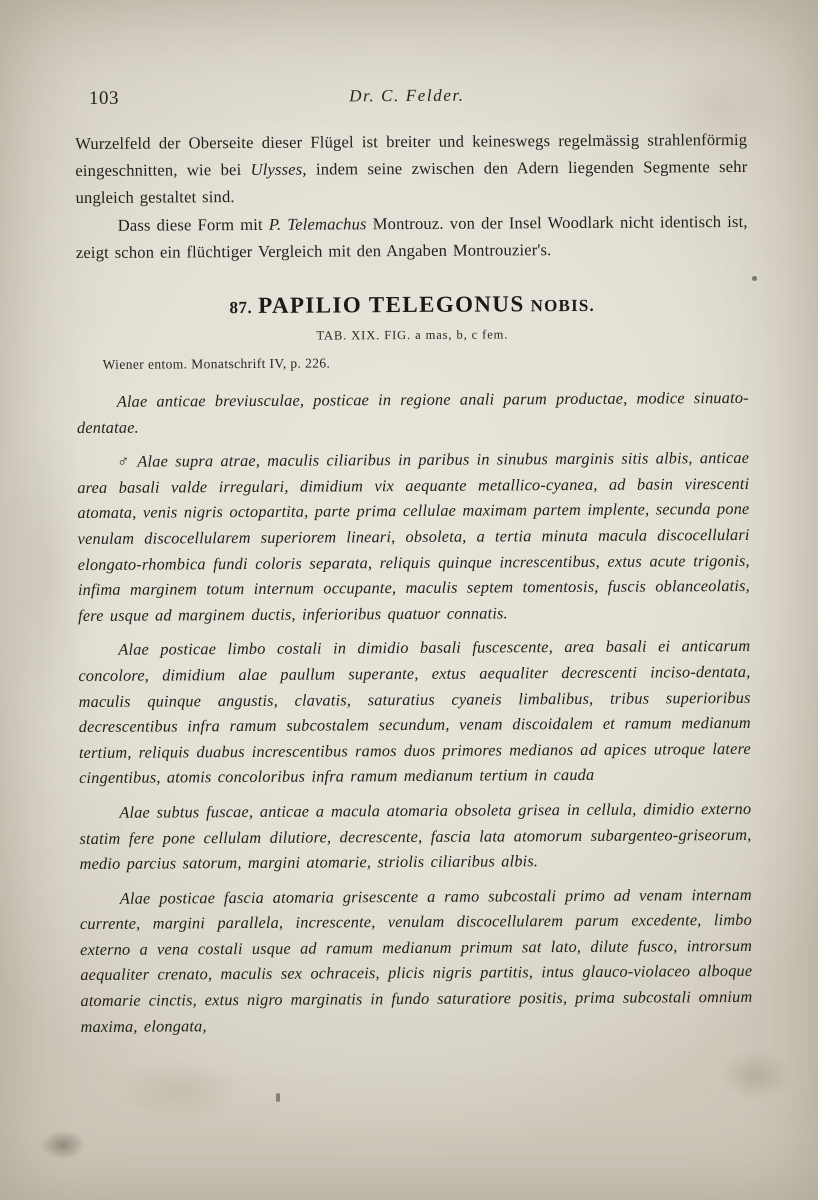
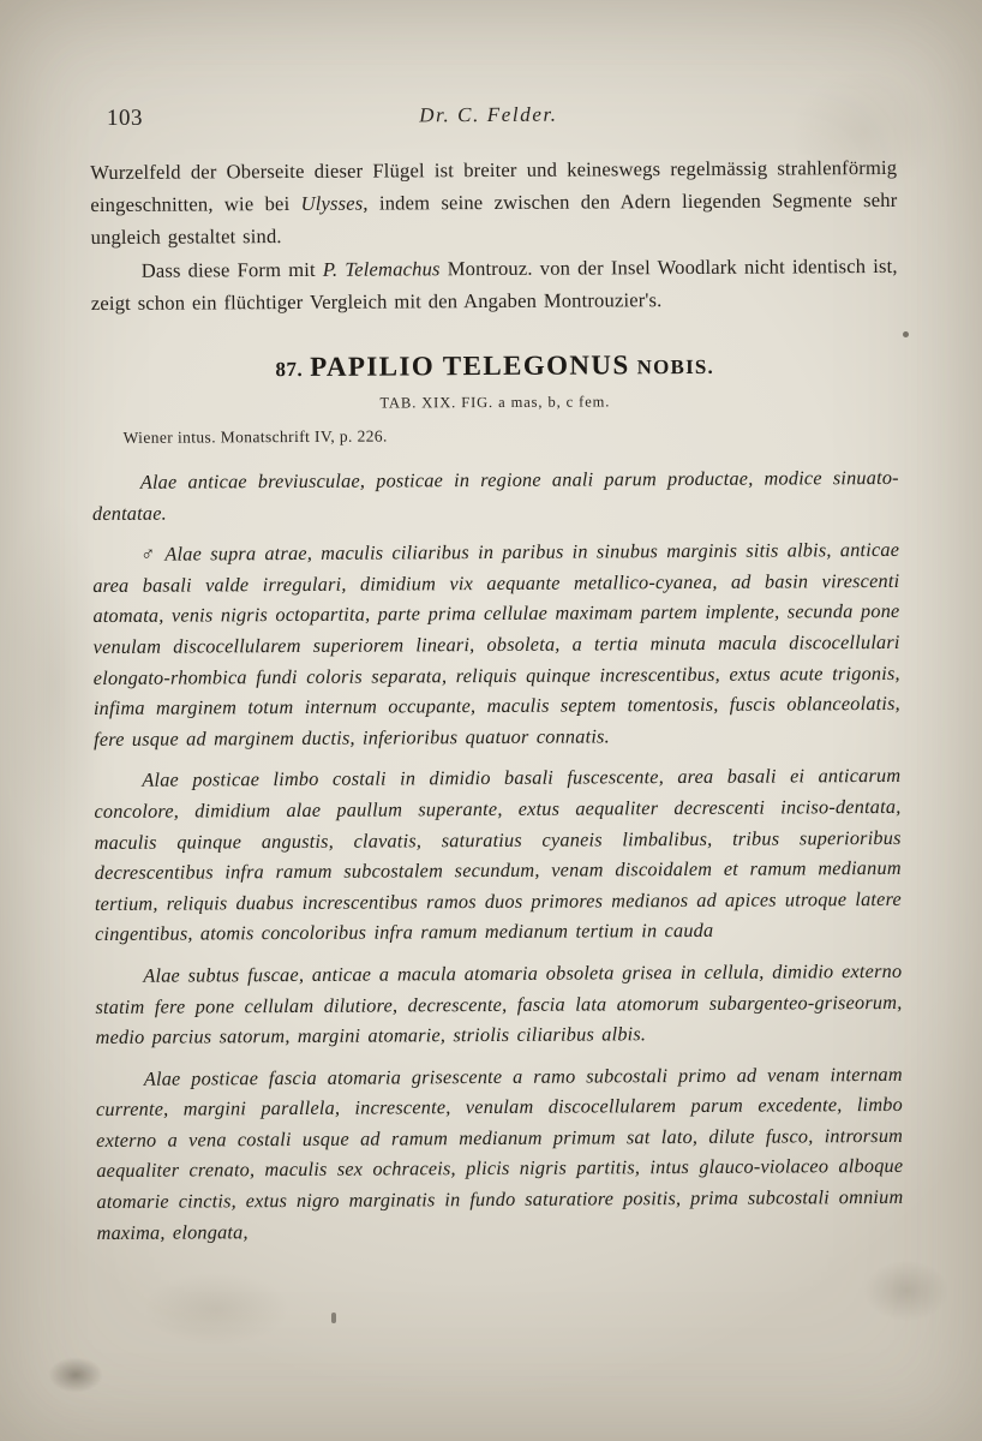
  103
  Dr. C. Felder.
  Wurzelfeld der Oberseite dieser Flügel ist breiter und keineswegs regelmässig stra eingeschnitten, wie bei Ulysses, indem seine zwischen den Adern liegenden Segmente sehr ungleich gestaltet sind.
  Dass diese Form mit P. Telemachus Montrouz. von der Insel Woodlark nicht identisch ist, zeigt schon ein flüchtiger Vergleich mit den Angaben Montrouzier's.
  87. PAPILIO TELEGONUS NOBIS.
  TAB. XIX. FIG. a mas, b, c fem.
- Wiener entom. Monatschrift IV, p. 226.
+ Wiener intus. Monatschrift IV, p. 226.
  Alae anticae breviusculae, posticae in regione anali parum productae, modice sinuato-dentatae.
  ♂ Alae supra atrae, maculis ciliaribus in paribus in sinubus marginis sitis albis, anticae rea basali valde irregulari, dimidium vix aequante metallico-cyanea, ad basin virescenti tomata, venis nigris octopartita, parte prima cellulae maximam partem implente, secunda pone nulam discocellularem superiorem lineari, obsoleta, a tertia minuta macula discocellulari ongato-rhombica fundi coloris separata, reliquis quinque increscentibus, extus acute trigonis, fima marginem totum internum occupante, maculis septem tomentosis, fuscis oblanceolatis, re usque ad marginem ductis, inferioribus quatuor connatis.
  Alae posticae limbo costali in dimidio basali fuscescente, area basali ei anticarum concolore, dimidium alae paullum superante, extus aequaliter decrescenti inciso-dentata, maculis quinque angustis, clavatis, saturatius cyaneis limbalibus, tribus superioribus decrescentibus infra ramum subcostalem secundum, venam discoidalem et ramum medianum tertium, reliquis duabus increscentibus ramos duos primores medianos ad apices utroque latere cingentibus, atomis concoloribus infra ramum medianum tertium in cauda
  Alae subtus fuscae, anticae a macula atomaria obsoleta grisea in cellula, dimidio externo statim fere pone cellulam dilutiore, decrescente, fascia lata atomorum subargenteo-griseorum, medio parcius satorum, margini atomarie, striolis ciliaribus albis.
  Alae posticae fascia atomaria grisescente a ramo subcostali primo ad venam internam currente, margini parallela, increscente, venulam discocellularem parum excedente, limbo externo a vena costali usque ad ramum medianum primum sat lato, dilute fusco, introrsum aequaliter crenato, maculis sex ochraceis, plicis nigris partitis, intus glauco-violaceo alboque atomarie cinctis, extus nigro marginatis in fundo saturatiore positis, prima subcostali omnium maxima, elongata,
